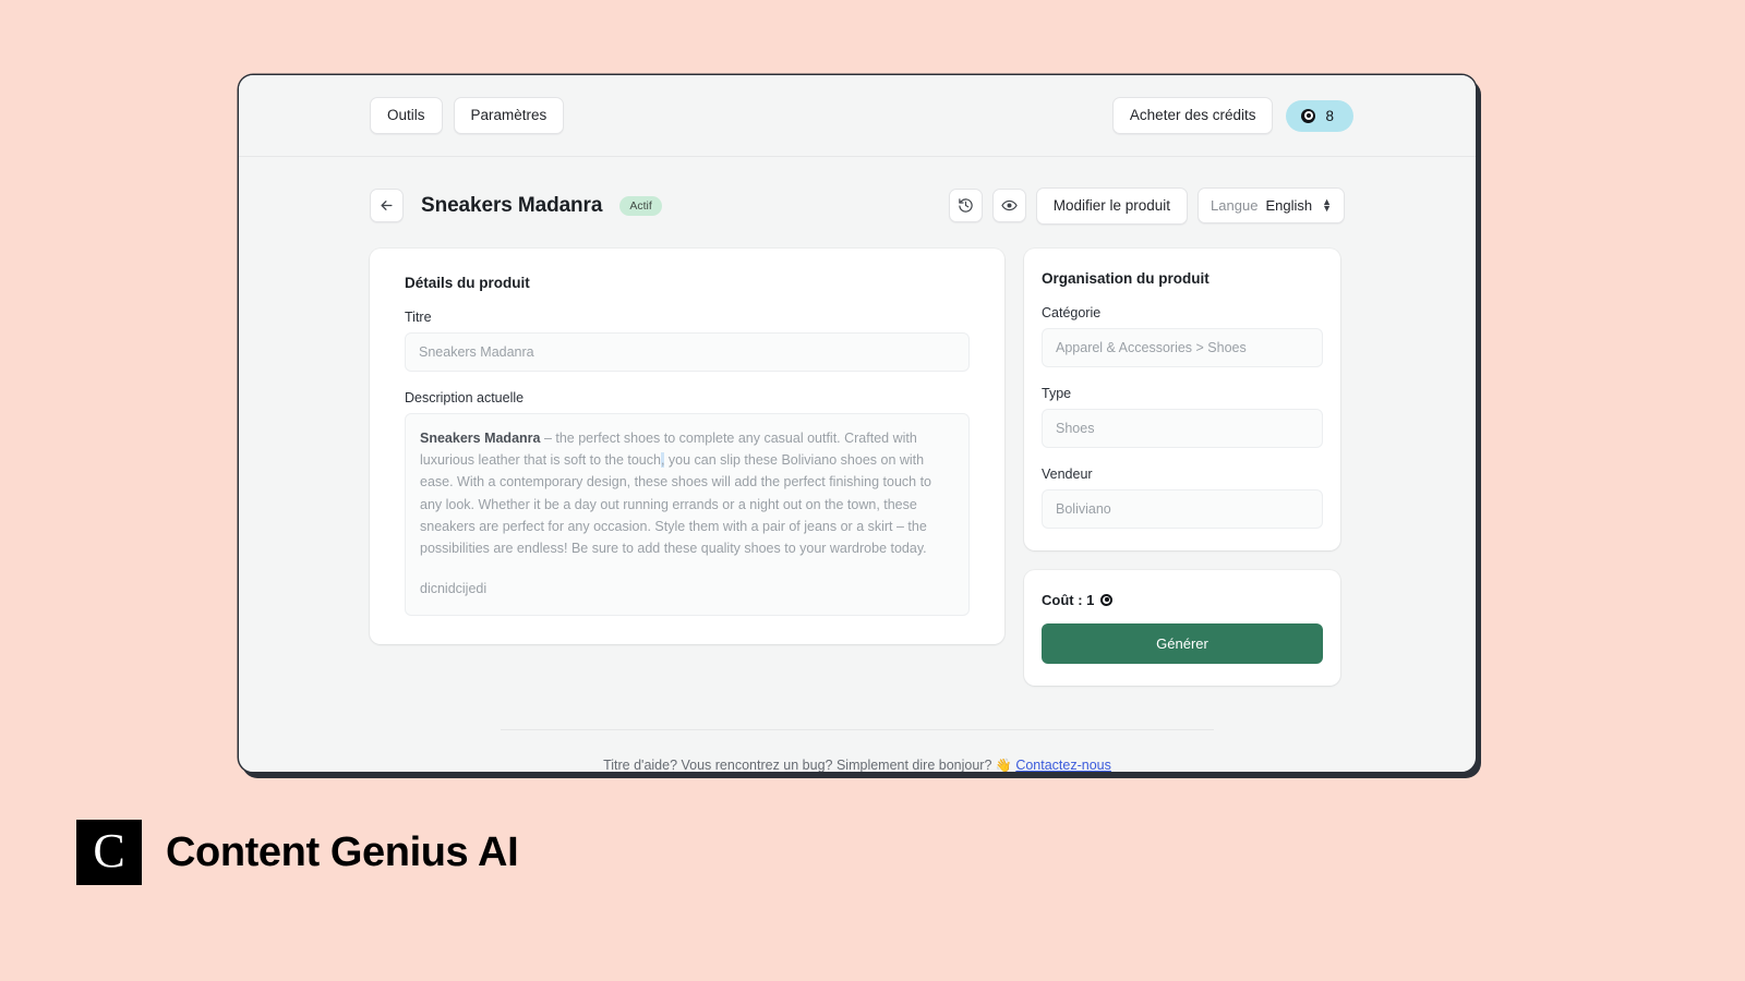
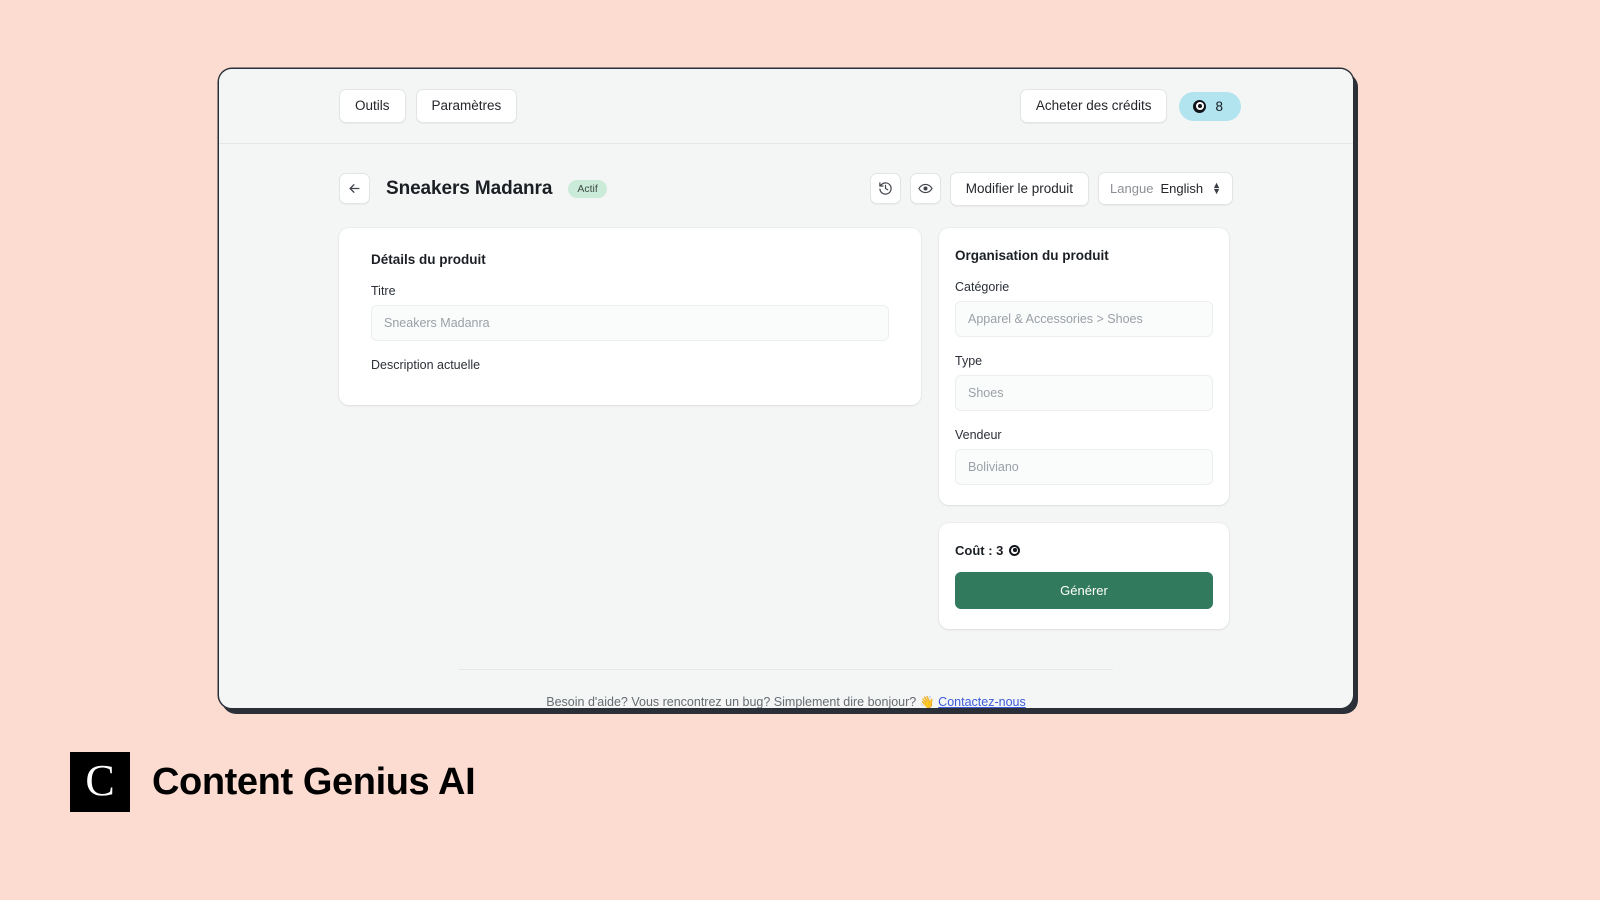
  Outils
  Paramètres
  Acheter des crédits
  8
  Sneakers Madanra
  Actif
  Modifier le produit
  Langue
  English
  ▲
  ▼
  Détails du produit
  Titre
  Sneakers Madanra
  Description actuelle
- Sneakers Madanra – the perfect shoes to complete any casual outfit. Crafted with luxurious leather that is soft to the touch, you can slip these Boliviano shoes on with ease. With a contemporary design, these shoes will add the perfect finishing touch to any look. Whether it be a day out running errands or a night out on the town, these sneakers are perfect for any occasion. Style them with a pair of jeans or a skirt – the possibilities are endless! Be sure to add these quality shoes to your wardrobe today.
- dicnidcijedi
  Organisation du produit
  Catégorie
  Apparel & Accessories > Shoes
  Type
  Shoes
  Vendeur
  Boliviano
- Coût : 1
+ Coût : 3
  Générer
- Titre d'aide? Vous rencontrez un bug? Simplement dire bonjour? 👋 Contactez-nous
+ Besoin d'aide? Vous rencontrez un bug? Simplement dire bonjour? 👋 Contactez-nous
  C
  Content Genius AI
